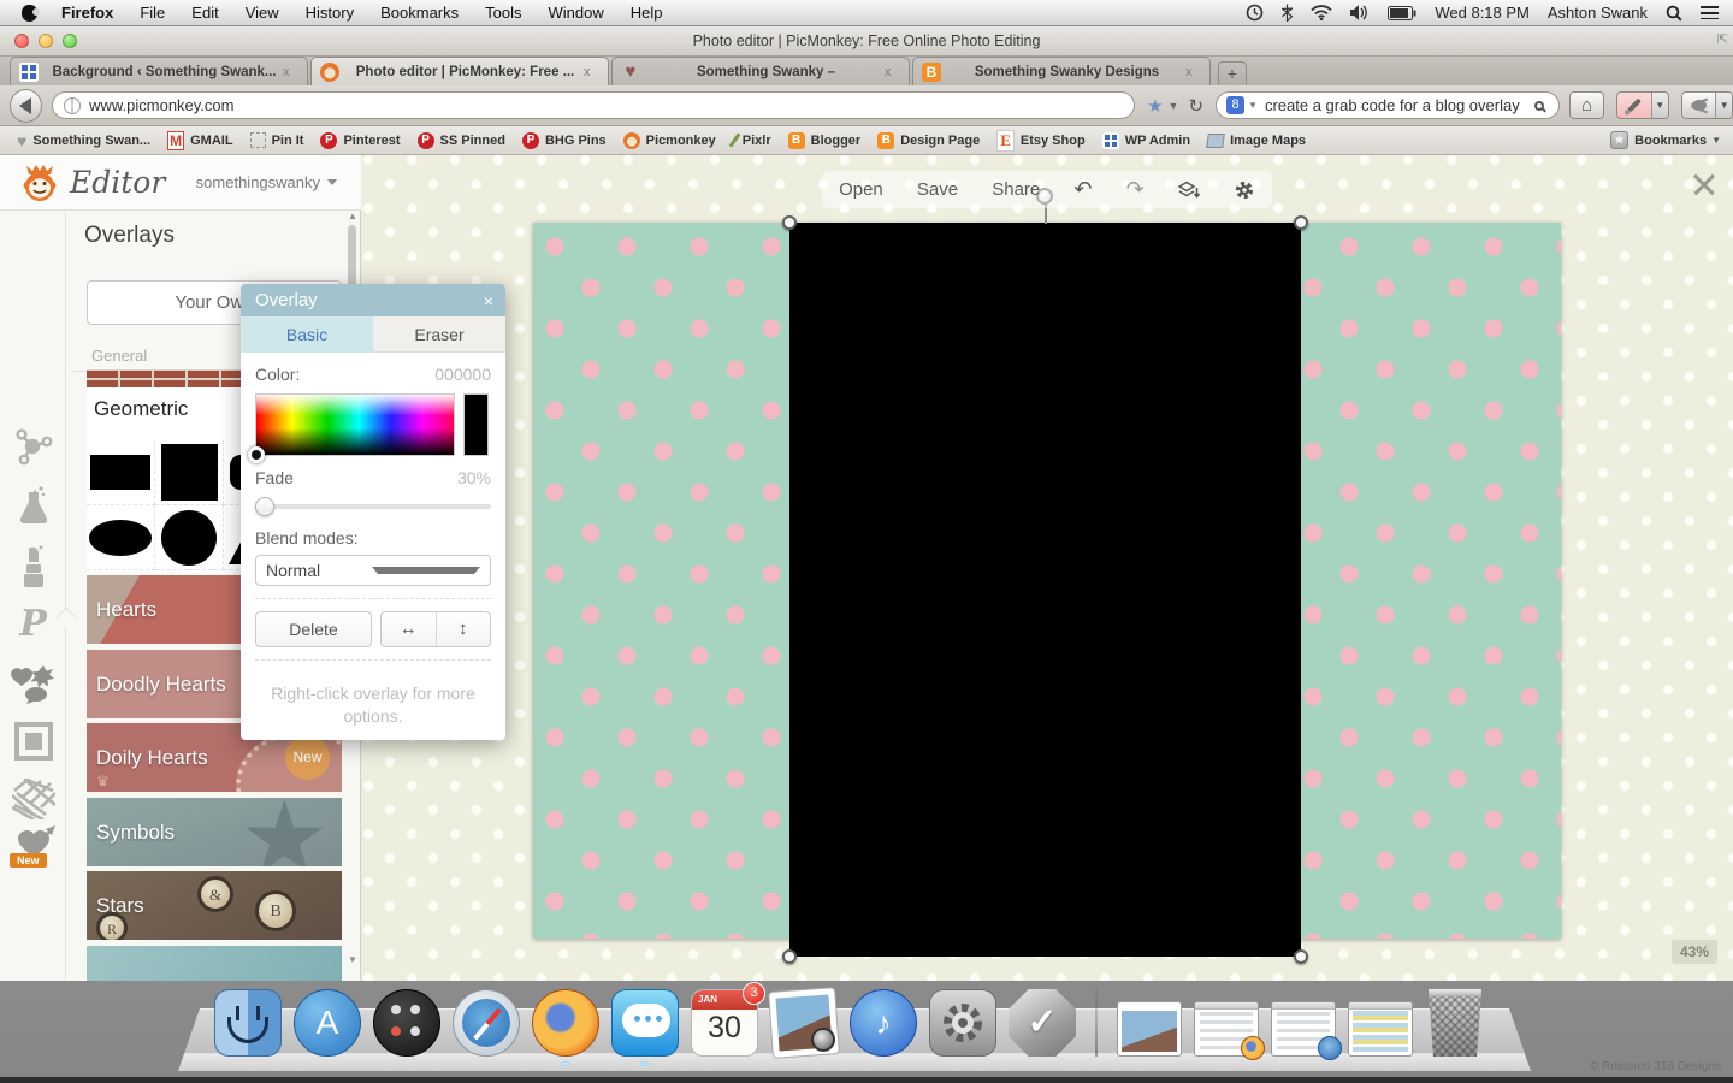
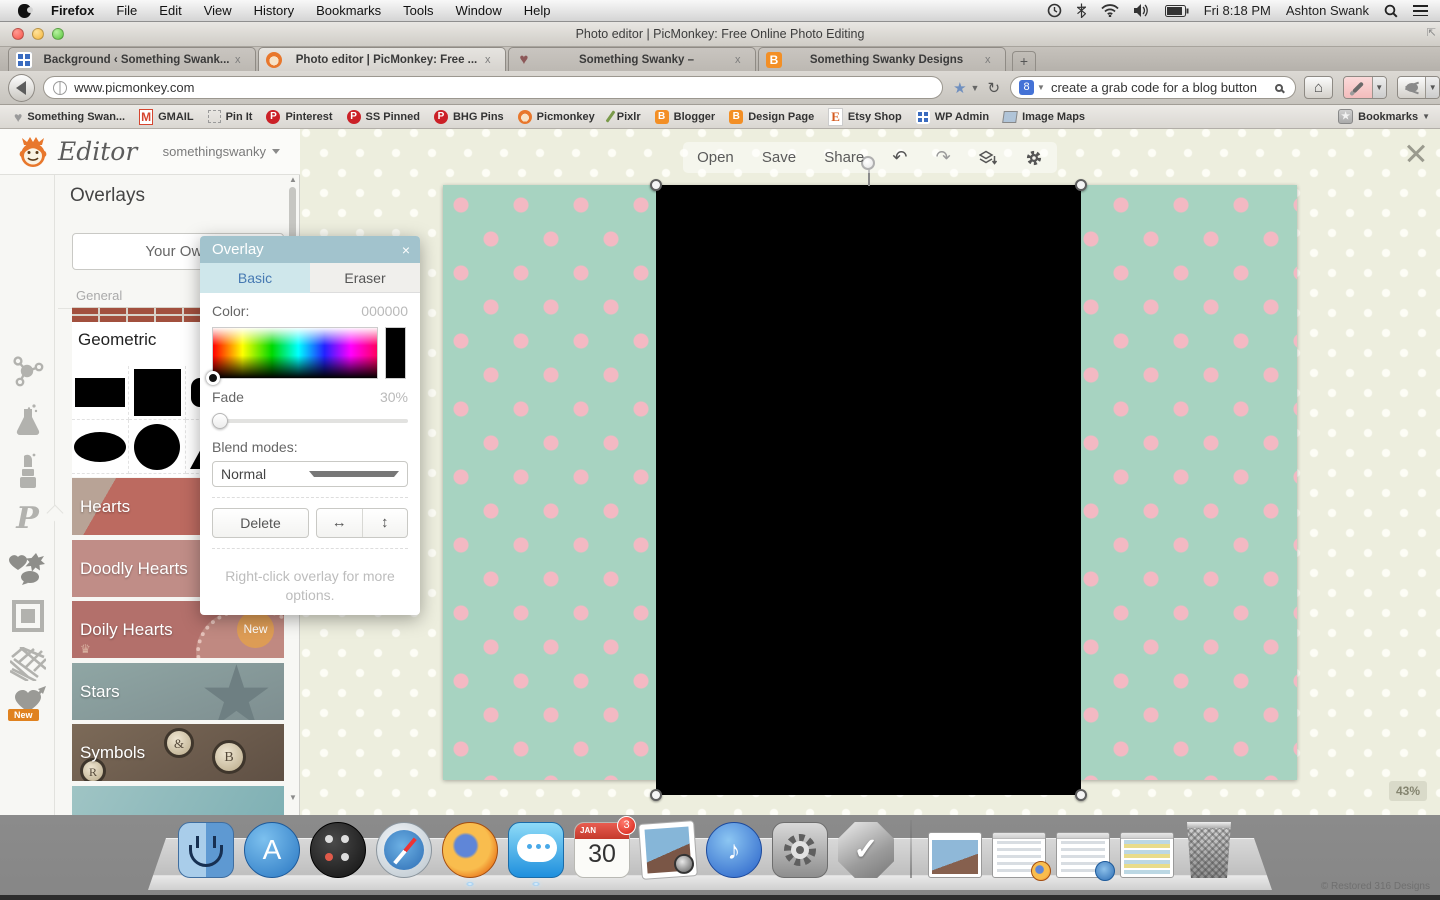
  Firefox
  File
  Edit
  View
  History
  Bookmarks
  Tools
  Window
  Help
- Wed 8:18 PM
+ Fri 8:18 PM
  Ashton Swank
  Photo editor | PicMonkey: Free Online Photo Editing
  ⇱
  Background ‹ Something Swank...
  x
  Photo editor | PicMonkey: Free ...
  x
  ♥
  Something Swanky –
  x
  B
  Something Swanky Designs
  x
  +
  www.picmonkey.com
  ★
  ▼
  ↻
  8
  ▼
- create a grab code for a blog overlay
+ create a grab code for a blog button
  ⌂
  ▼
  ▼
  ♥
  Something Swan...
  M
  GMAIL
  Pin It
  P
  Pinterest
  P
  SS Pinned
  P
  BHG Pins
  Picmonkey
  Pixlr
  B
  Blogger
  B
  Design Page
  E
  Etsy Shop
  WP Admin
  Image Maps
  ★
  Bookmarks
  ▼
  Open
  Save
  Share
  ↶
  ↷
  43%
  Editor
  somethingswanky
  P
  New
  Overlays
  Your Ow
  General
  Geometric
  Hearts
  Doodly Hearts
  New
  Doily Hearts
  ♛
  ★
- Symbols
+ Stars
  &
  B
  R
- Stars
+ Symbols
  ▲
  ▼
  Overlay
  ×
  Basic
  Eraser
  Color:
  000000
  Fade
  30%
  Blend modes:
  Normal
  Delete
  ↔
  ↕
  Right-click overlay for more options.
  A
  JAN
  30
  3
  ♪
  ✓
  © Restored 316 Designs
